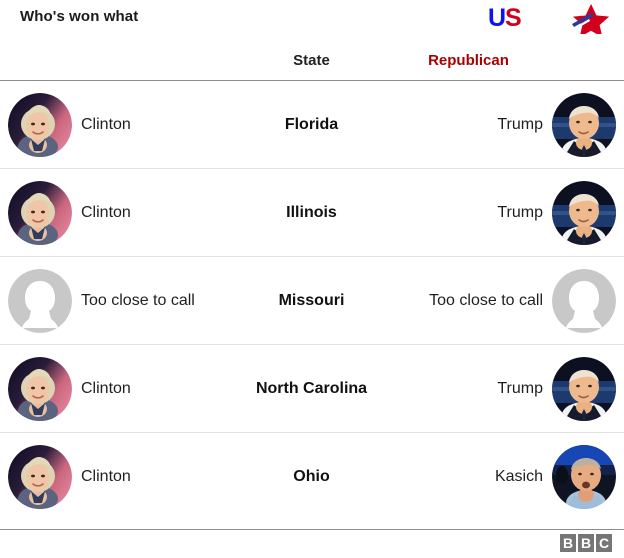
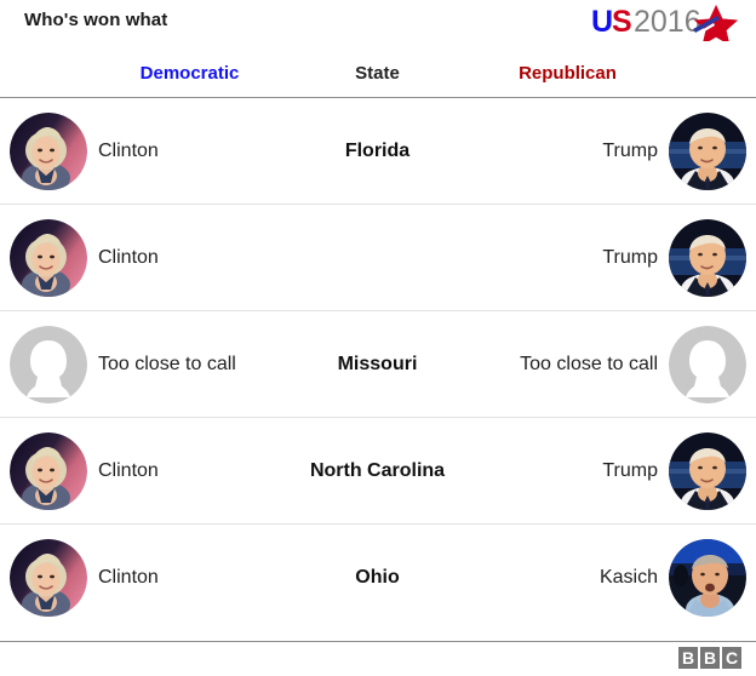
  Who's won what
  U
  S
+ 2016
+ Democratic
  State
  Republican
  Clinton
  Florida
  Trump
  Clinton
- Illinois
  Trump
  Too close to call
  Missouri
  Too close to call
  Clinton
  North Carolina
  Trump
  Clinton
  Ohio
  Kasich
  B
  B
  C
